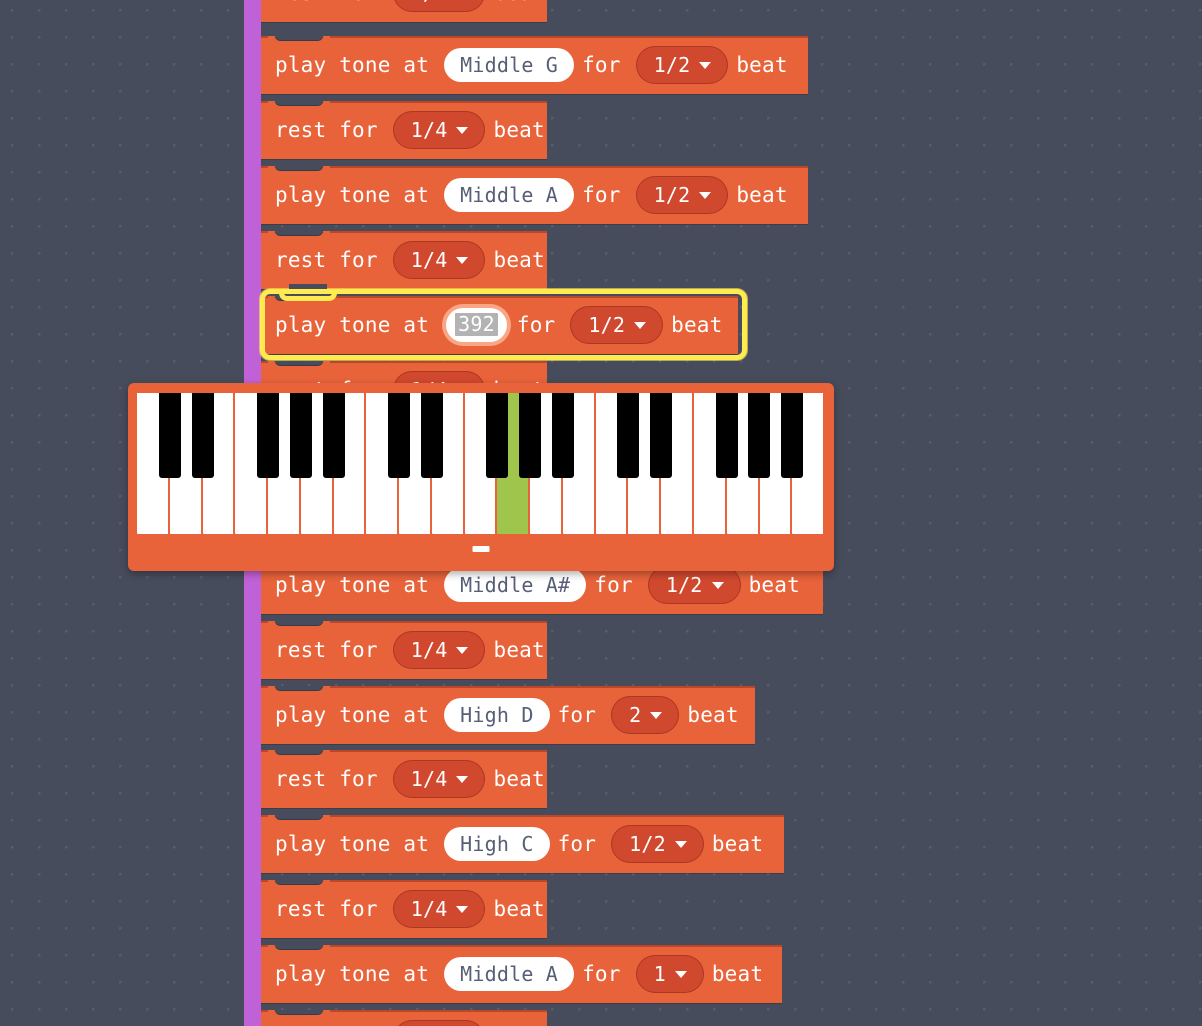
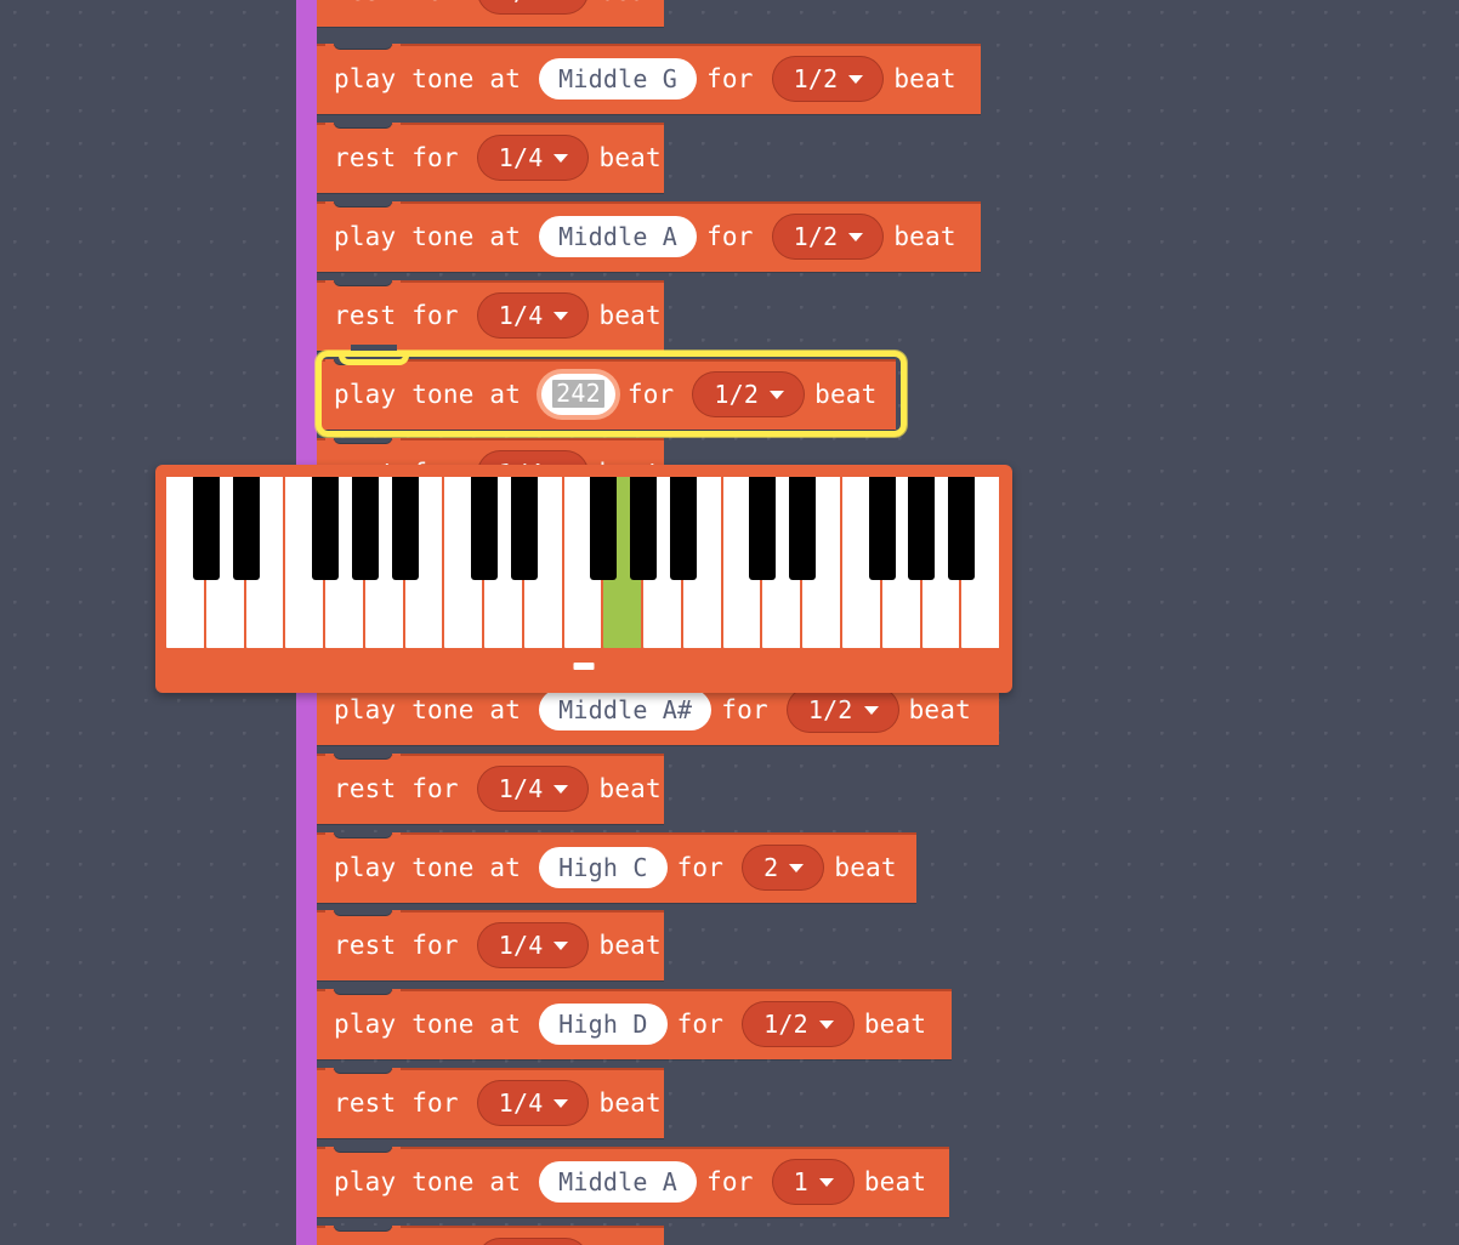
  play tone at
  Middle G
  for
  1/2
  beat
  rest for
  1/4
  beat
  play tone at
  Middle A
  for
  1/2
  beat
  rest for
  1/4
  beat
  play tone at
- 392
+ 242
  for
  1/2
  beat
  play tone at
  Middle A#
  for
  1/2
  beat
  rest for
  1/4
  beat
  play tone at
- High D
+ High C
  for
  2
  beat
  rest for
  1/4
  beat
  play tone at
- High C
+ High D
  for
  1/2
  beat
  rest for
  1/4
  beat
  play tone at
  Middle A
  for
  1
  beat
